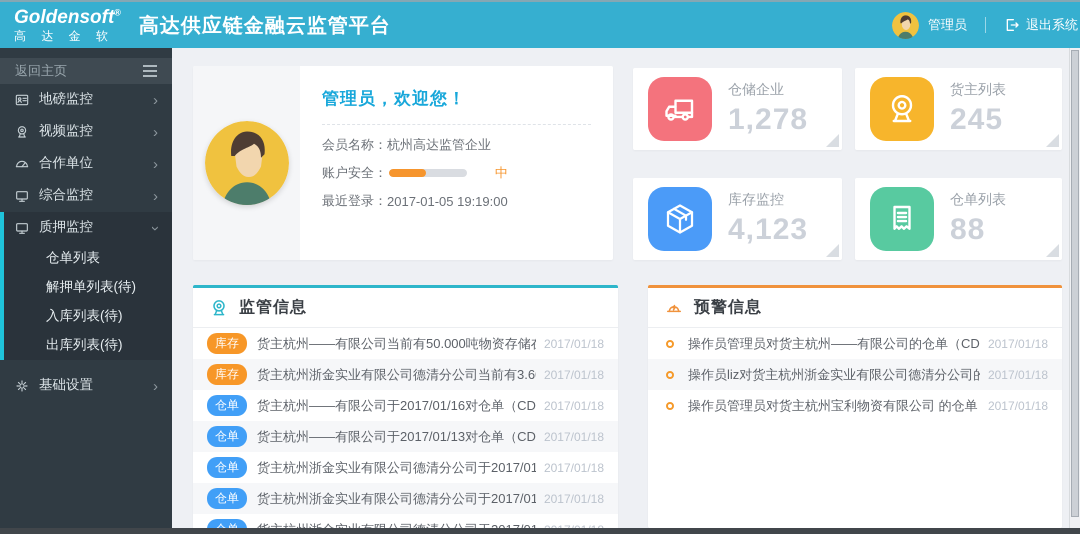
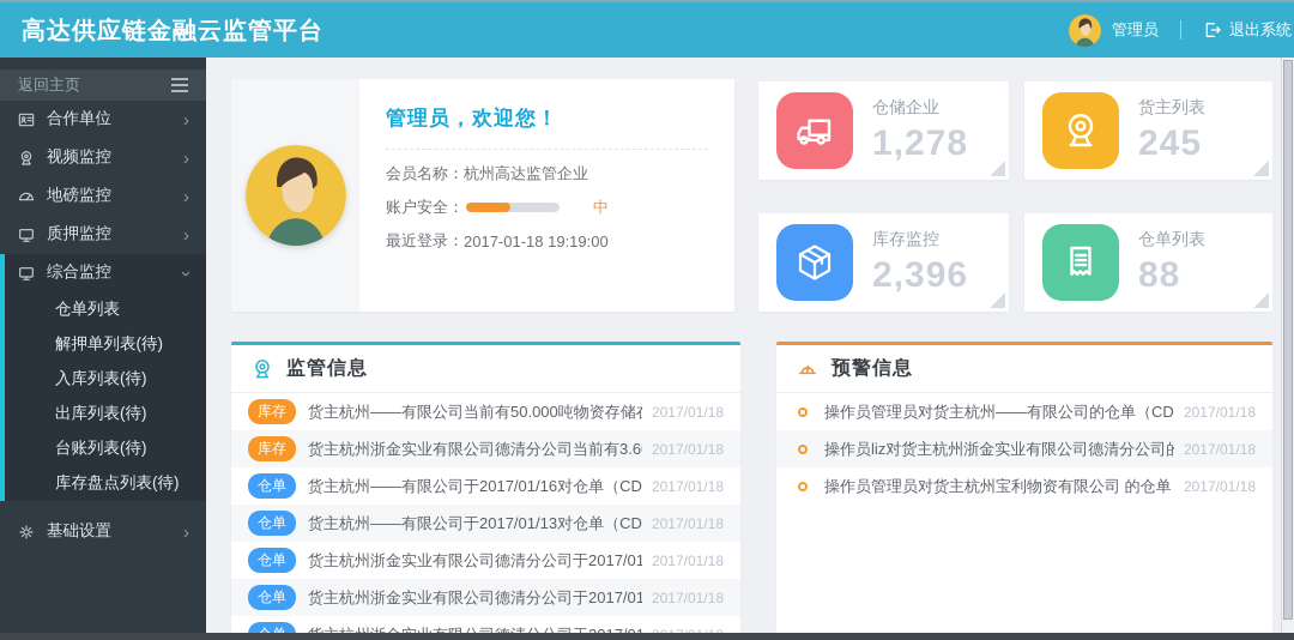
- Goldensoft®
- 高 达 金 软
  高达供应链金融云监管平台
  管理员
  退出系统
  返回主页
- 地磅监控
+ 合作单位
  ›
  视频监控
  ›
- 合作单位
+ 地磅监控
  ›
- 综合监控
+ 质押监控
  ›
- 质押监控
+ 综合监控
  仓单列表
  解押单列表(待)
  入库列表(待)
  出库列表(待)
+ 台账列表(待)
+ 库存盘点列表(待)
  基础设置
  ›
  管理员，欢迎您！
  会员名称：
  杭州高达监管企业
  账户安全：
  中
  最近登录：
- 2017-01-05 19:19:00
+ 2017-01-18 19:19:00
  仓储企业
  1,278
  货主列表
  245
  库存监控
- 4,123
+ 2,396
  仓单列表
  88
  监管信息
  库存
  货主杭州——有限公司当前有50.000吨物资存储
  2017/01/18
  库存
  货主杭州浙金实业有限公司德清分公司当前有3.6
  2017/01/18
  仓单
  货主杭州——有限公司于2017/01/16对仓单（CD
  2017/01/18
  仓单
  货主杭州——有限公司于2017/01/13对仓单（CD
  2017/01/18
  仓单
  货主杭州浙金实业有限公司德清分公司于2017/01
  2017/01/18
  仓单
  货主杭州浙金实业有限公司德清分公司于2017/01
  2017/01/18
  预警信息
  操作员管理员对货主杭州——有限公司的仓单（CD
  2017/01/18
  操作员liz对货主杭州浙金实业有限公司德清分公司的
  2017/01/18
  操作员管理员对货主杭州宝利物资有限公司 的仓单
  2017/01/18
